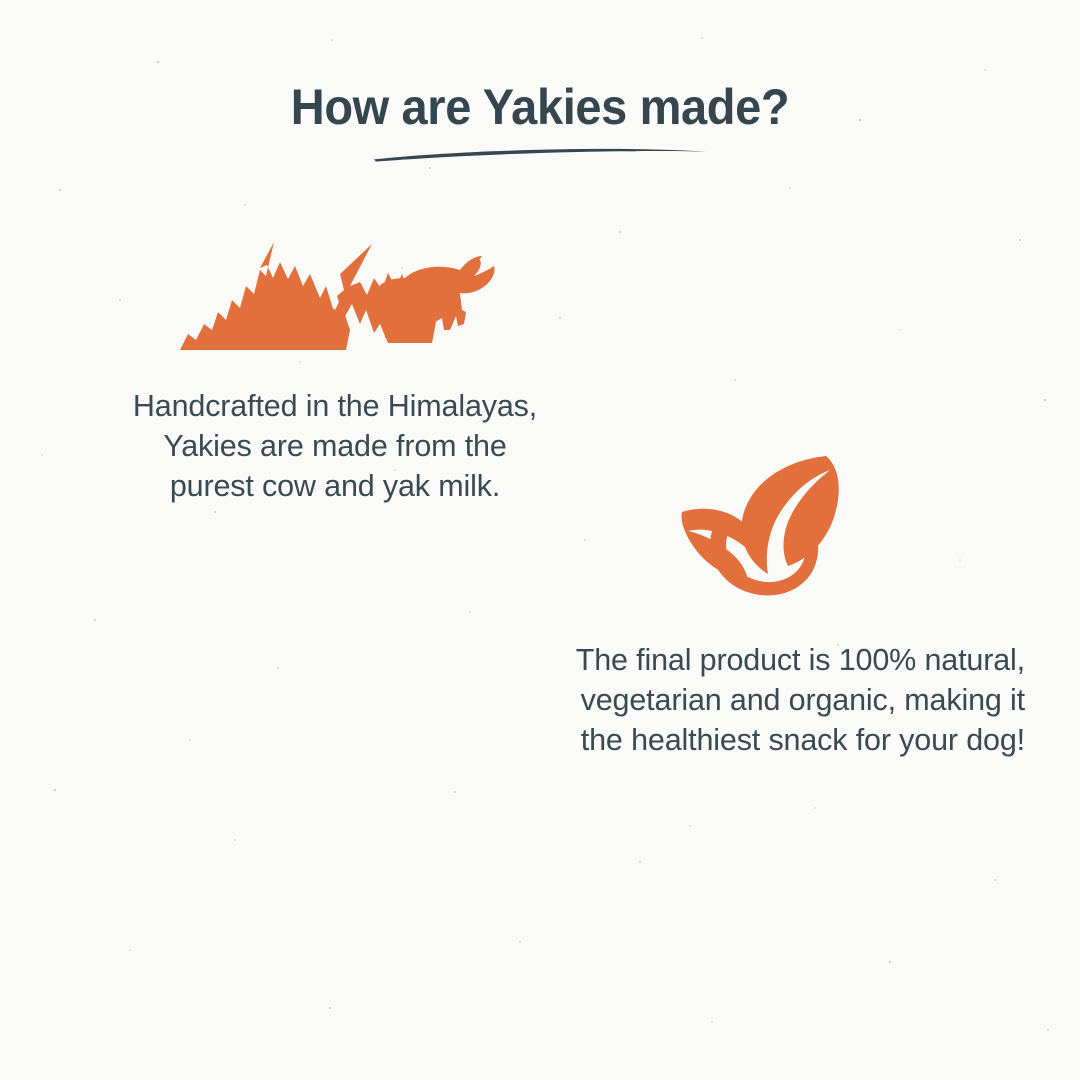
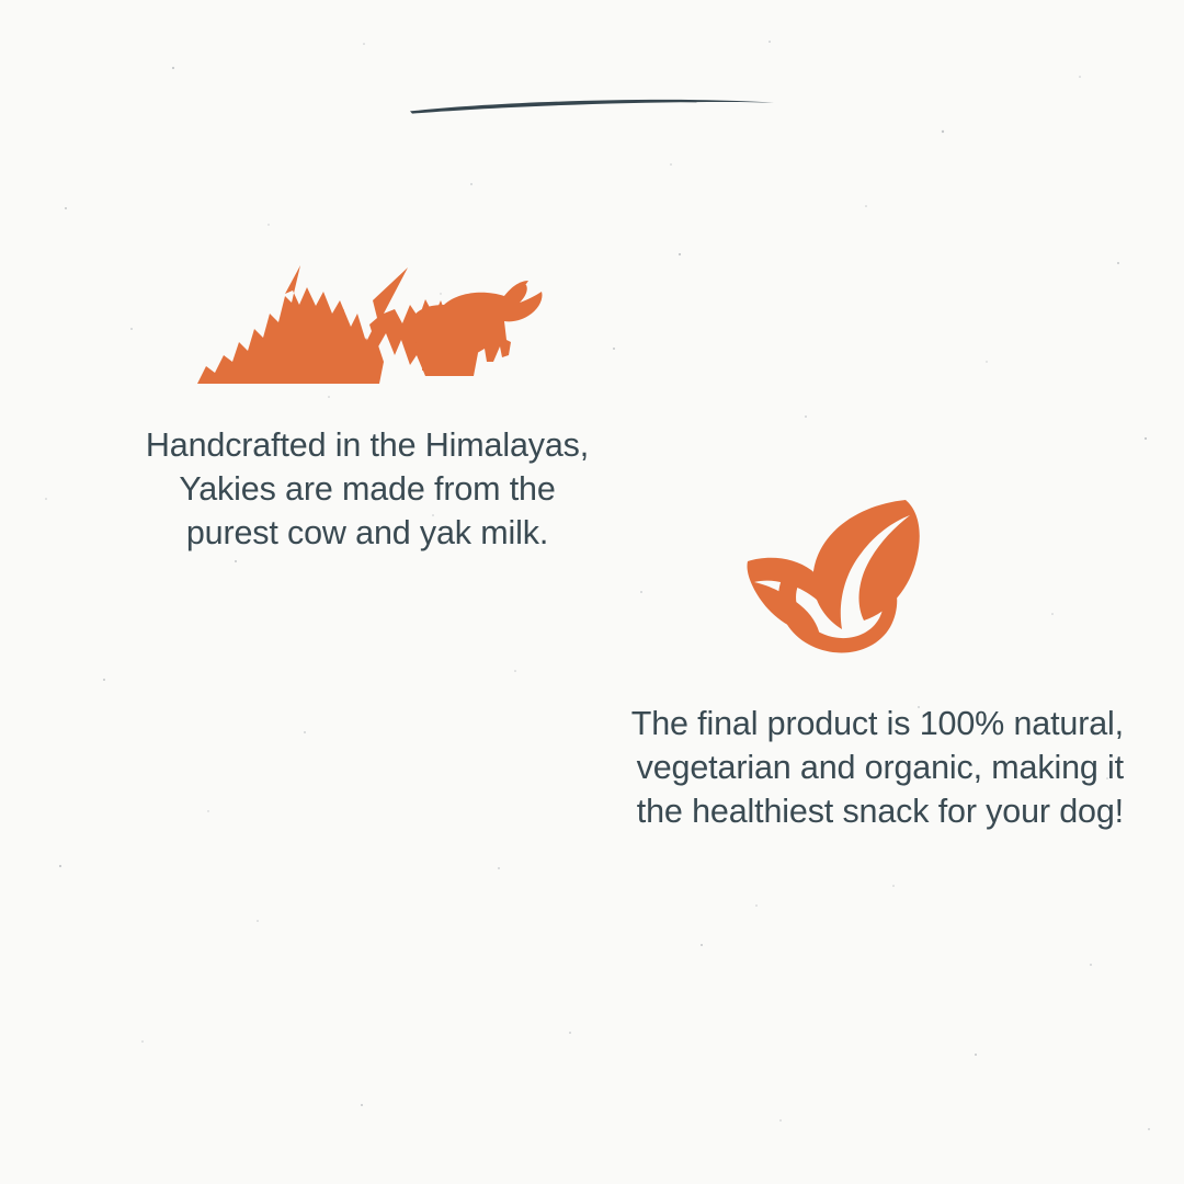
- How are Yakies made?
  Handcrafted in the Himalayas,
  Yakies are made from the
  purest cow and yak milk.
  The final product is 100% natural,
  vegetarian and organic, making it
  the healthiest snack for your dog!
